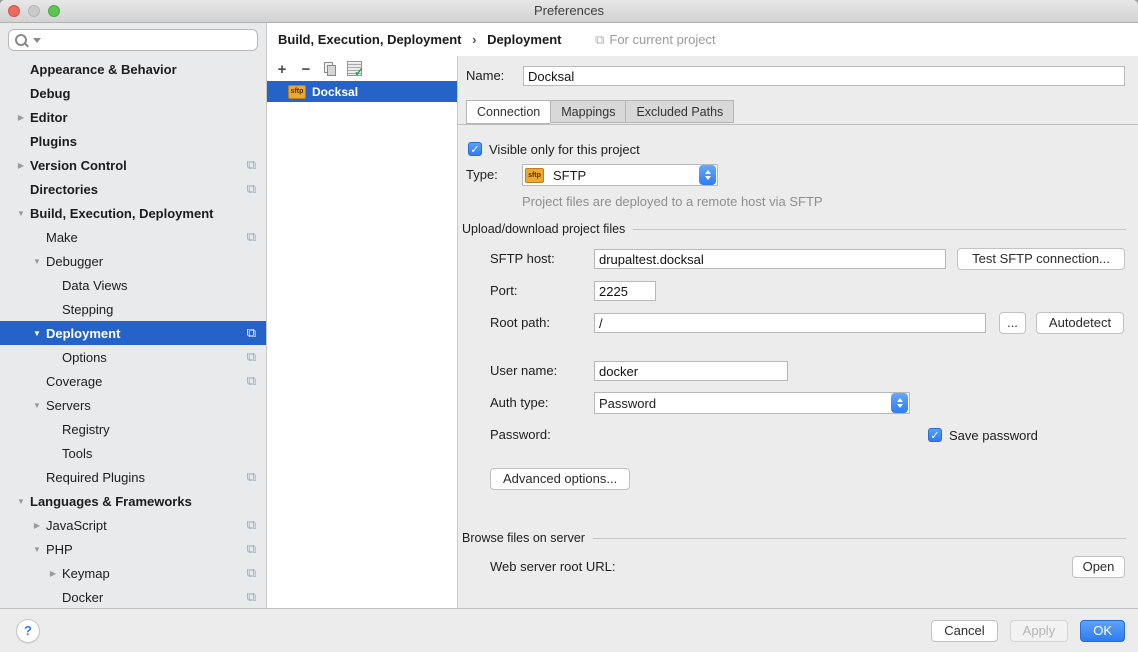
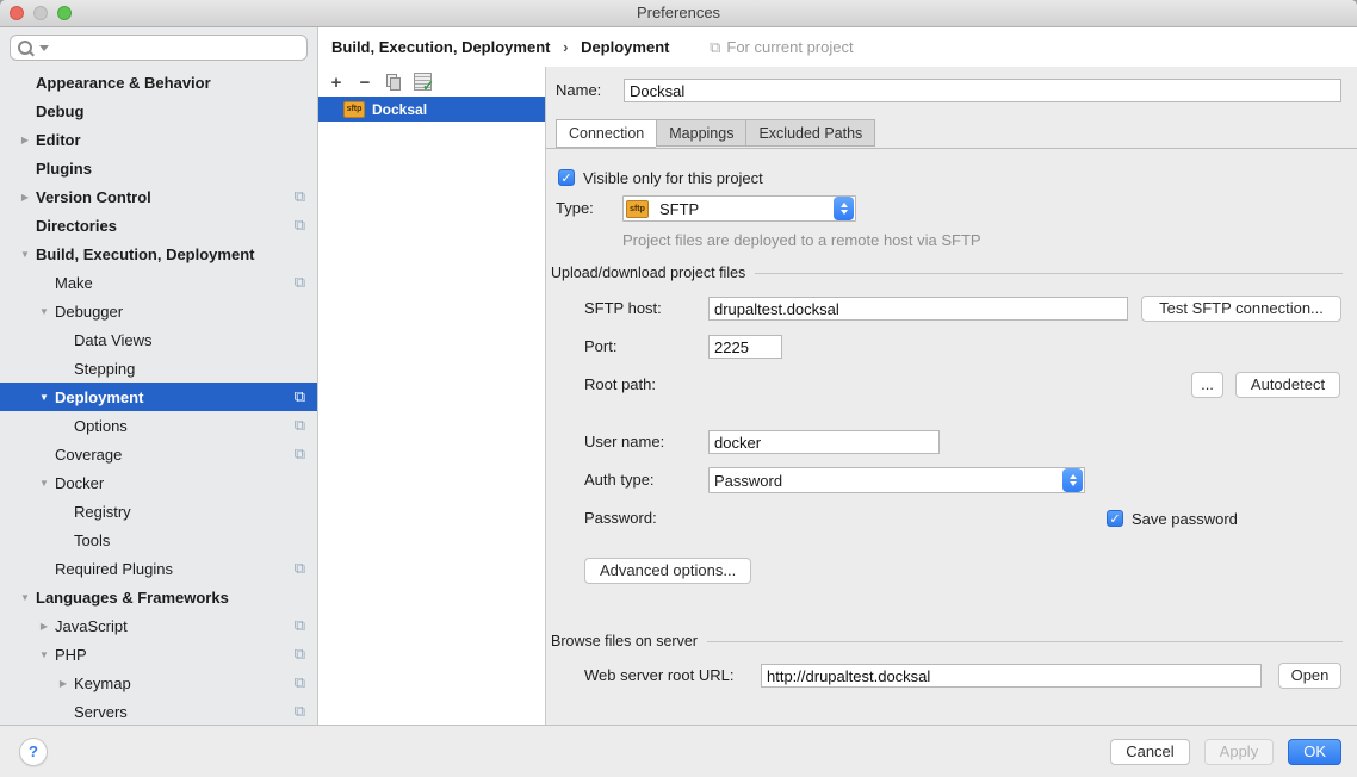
  Preferences
  Appearance & Behavior
  Debug
  ▶
  Editor
  Plugins
  ▶
  Version Control
  ⧉
  Directories
  ⧉
  ▼
  Build, Execution, Deployment
  Make
  ⧉
  ▼
  Debugger
  Data Views
  Stepping
  ▼
  Deployment
  ⧉
  Options
  ⧉
  Coverage
  ⧉
  ▼
- Servers
+ Docker
  Registry
  Tools
  Required Plugins
  ⧉
  ▼
  Languages & Frameworks
  ▶
  JavaScript
  ⧉
  ▼
  PHP
  ⧉
  ▶
  Keymap
  ⧉
- Docker
+ Servers
  ⧉
  Build, Execution, Deployment › Deployment ⧉ For current project
  +
  −
  Docksal
  Name:
  Docksal
  Connection Mappings Excluded Paths
  ✓
  Visible only for this project
  Type:
  SFTP
  Project files are deployed to a remote host via SFTP
  Upload/download project files
  SFTP host:
  drupaltest.docksal
  Test SFTP connection...
  Port:
  2225
  Root path:
- /
  ...
  Autodetect
  User name:
  docker
  Auth type:
  Password
  Password:
  ✓
  Save password
  Advanced options...
  Browse files on server
  Web server root URL:
+ http://drupaltest.docksal
  Open
  ?
  Cancel
  Apply
  OK
